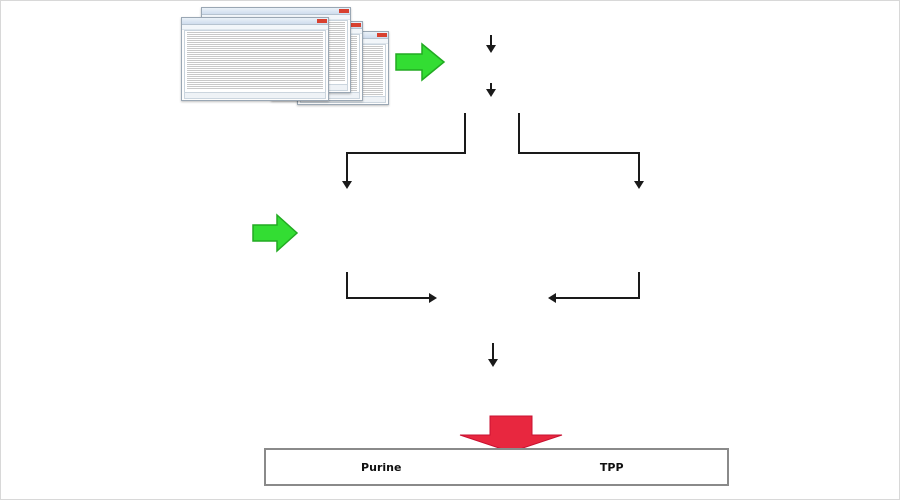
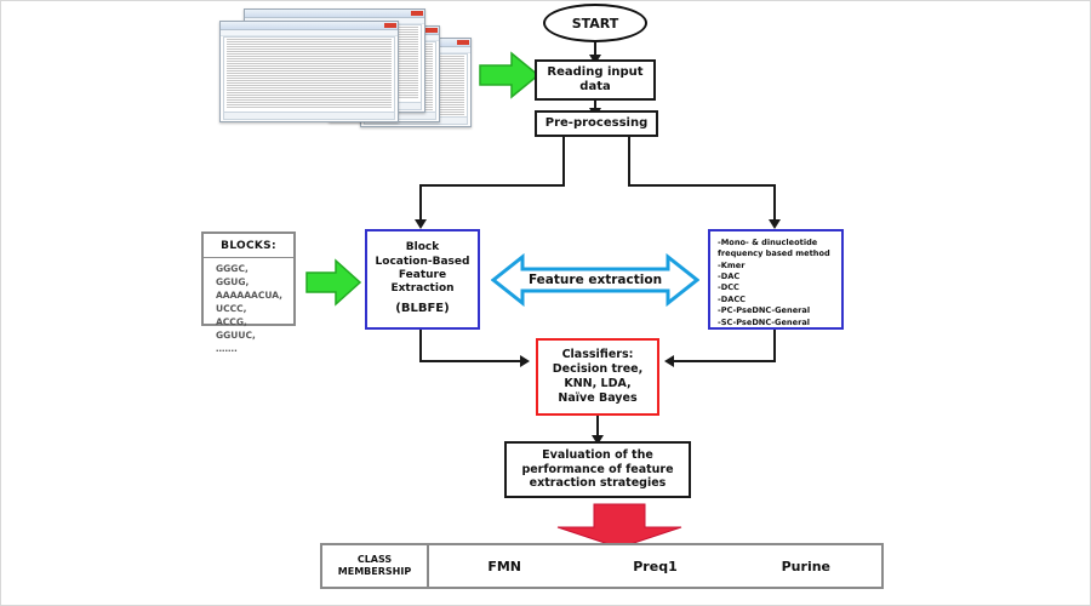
+ START
+ Reading input
+ data
+ Pre-processing
+ BLOCKS:
+ GGGC,
+ GGUG,
+ AAAAAACUA,
+ UCCC,
+ ACCG,
+ GGUUC,
+ …….
+ Block
+ Location-Based
+ Feature
+ Extraction
+ (BLBFE)
+ Feature extraction
+ -Mono- & dinucleotide
+ frequency based method
+ -Kmer
+ -DAC
+ -DCC
+ -DACC
+ -PC-PseDNC-General
+ -SC-PseDNC-General
+ Classifiers:
+ Decision tree,
+ KNN, LDA,
+ Naïve Bayes
+ Evaluation of the
+ performance of feature
+ extraction strategies
+ CLASS
+ MEMBERSHIP
+ FMN
+ Preq1
  Purine
- TPP
